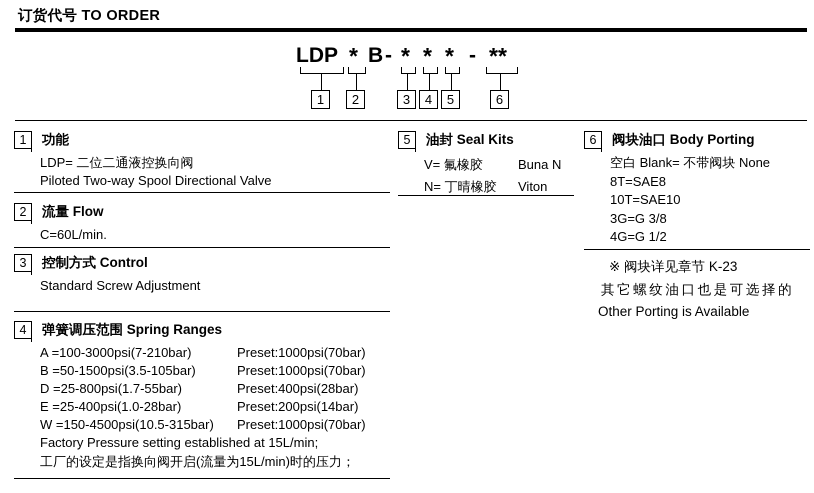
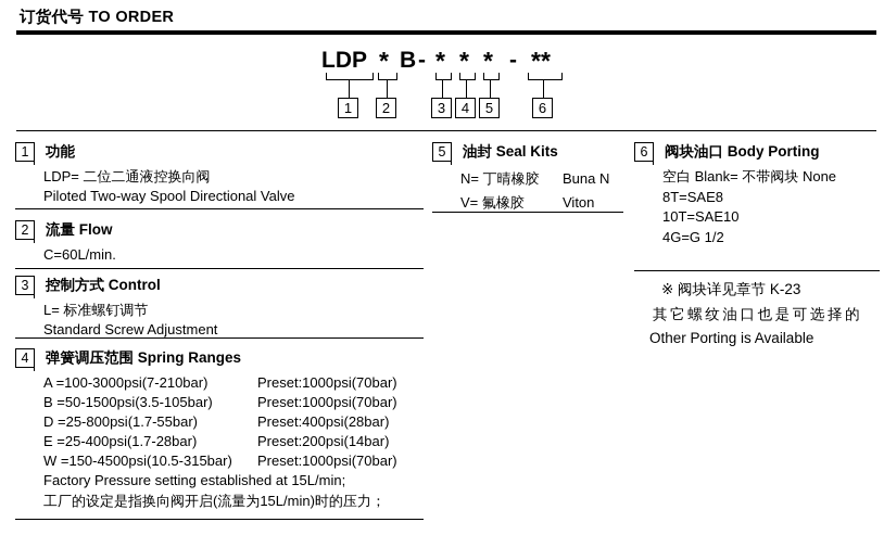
  订货代号 TO ORDER
  LDP
  *
  B
  -
  *
  *
  *
  -
  **
  1
  2
  3
  4
  5
  6
  1
  功能
  LDP= 二位二通液控换向阀
  Piloted Two-way Spool Directional Valve
  2
  流量 Flow
  C=60L/min.
  3
  控制方式 Control
+ L= 标准螺钉调节
  Standard Screw Adjustment
  4
  弹簧调压范围 Spring Ranges
  A =100-3000psi(7-210bar)
  Preset:1000psi(70bar)
  B =50-1500psi(3.5-105bar)
  Preset:1000psi(70bar)
  D =25-800psi(1.7-55bar)
  Preset:400psi(28bar)
- E =25-400psi(1.0-28bar)
+ E =25-400psi(1.7-28bar)
  Preset:200psi(14bar)
  W =150-4500psi(10.5-315bar)
  Preset:1000psi(70bar)
  Factory Pressure setting established at 15L/min;
  工厂的设定是指换向阀开启(流量为15L/min)时的压力；
  5
  油封 Seal Kits
- V= 氟橡胶
+ N= 丁晴橡胶
  Buna N
- N= 丁晴橡胶
+ V= 氟橡胶
  Viton
  6
  阀块油口 Body Porting
  空白 Blank= 不带阀块 None
  8T=SAE8
  10T=SAE10
- 3G=G 3/8
  4G=G 1/2
  ※ 阀块详见章节 K-23
  其它螺纹油口也是可选择的
  Other Porting is Available
